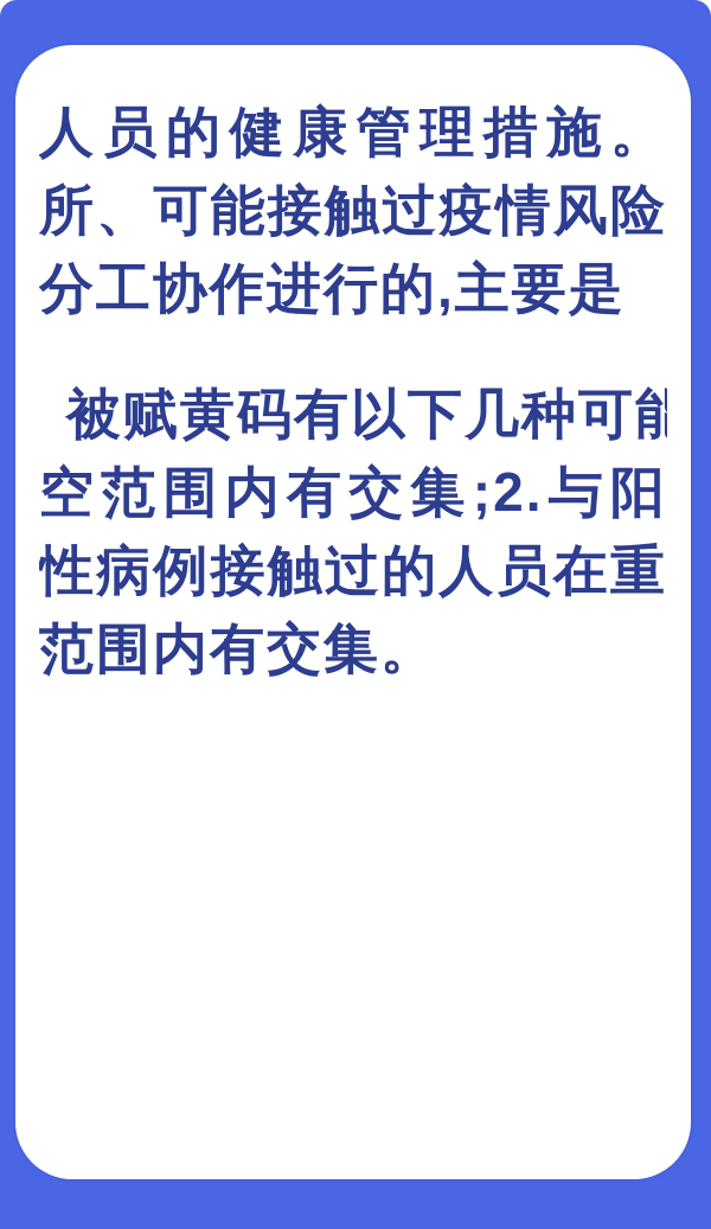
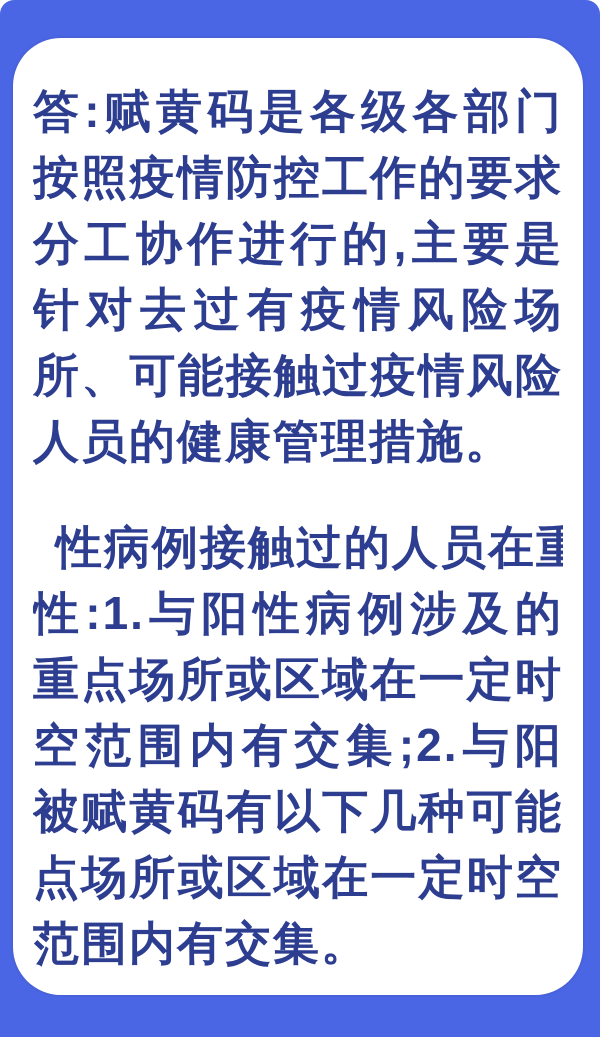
+ 答:赋黄码是各级各部门
+ 按照疫情防控工作的要求
- 人员的健康管理措施。
+ 分工协作进行的,主要是
+ 针对去过有疫情风险场
  所、可能接触过疫情风险
- 分工协作进行的,主要是
+ 人员的健康管理措施。
- 被赋黄码有以下几种可能
+ 性病例接触过的人员在重
+ 性:1.与阳性病例涉及的
+ 重点场所或区域在一定时
  空范围内有交集;2.与阳
- 性病例接触过的人员在重
+ 被赋黄码有以下几种可能
+ 点场所或区域在一定时空
  范围内有交集。
